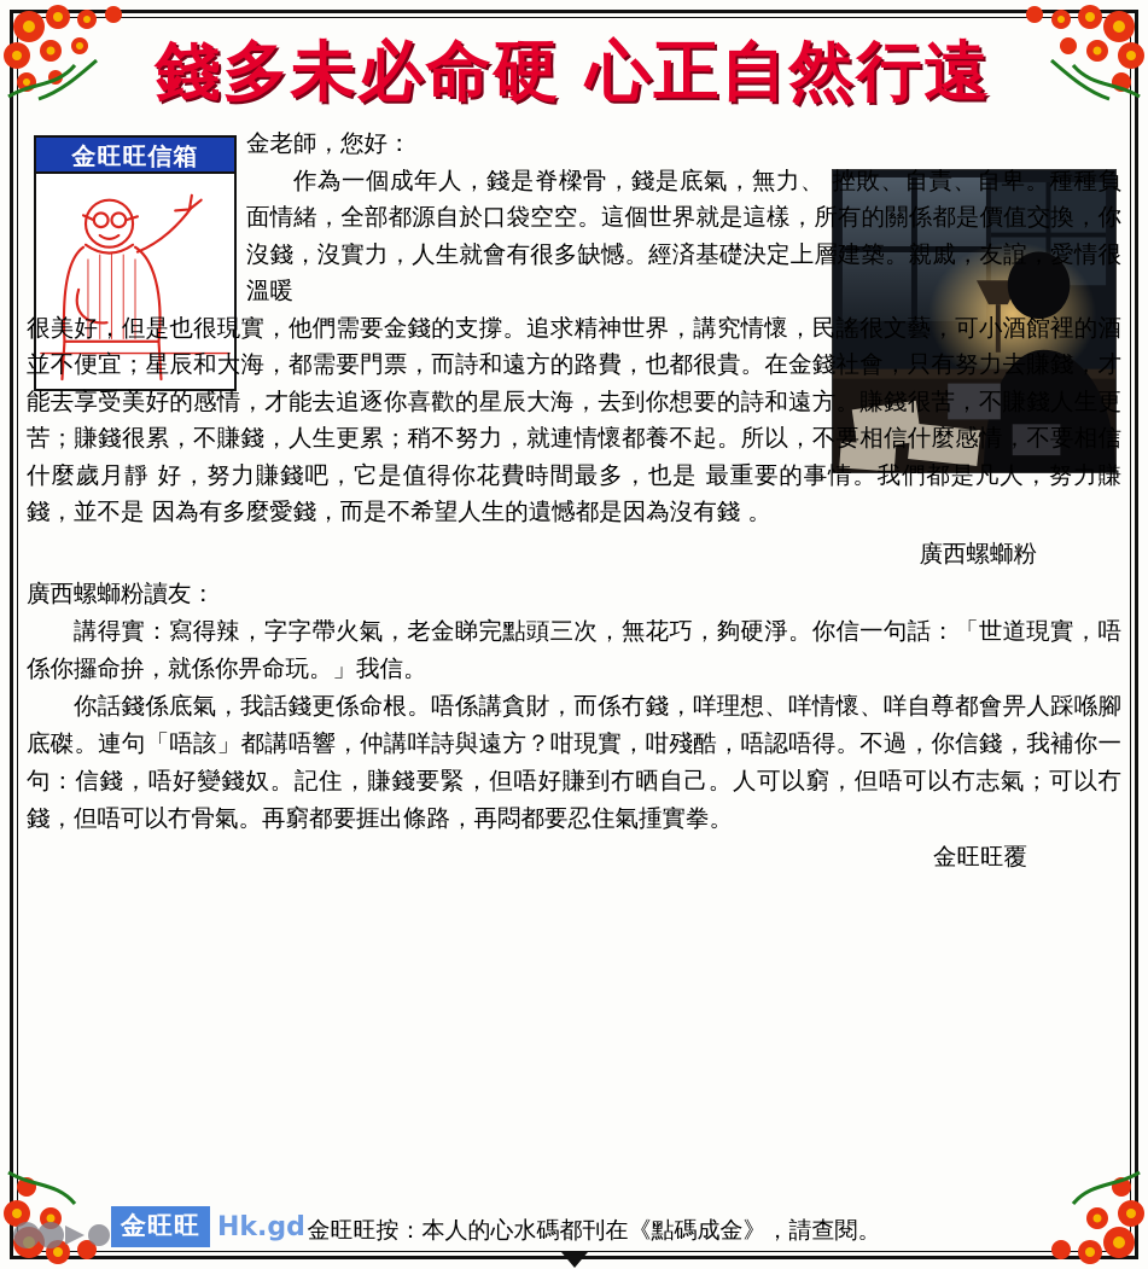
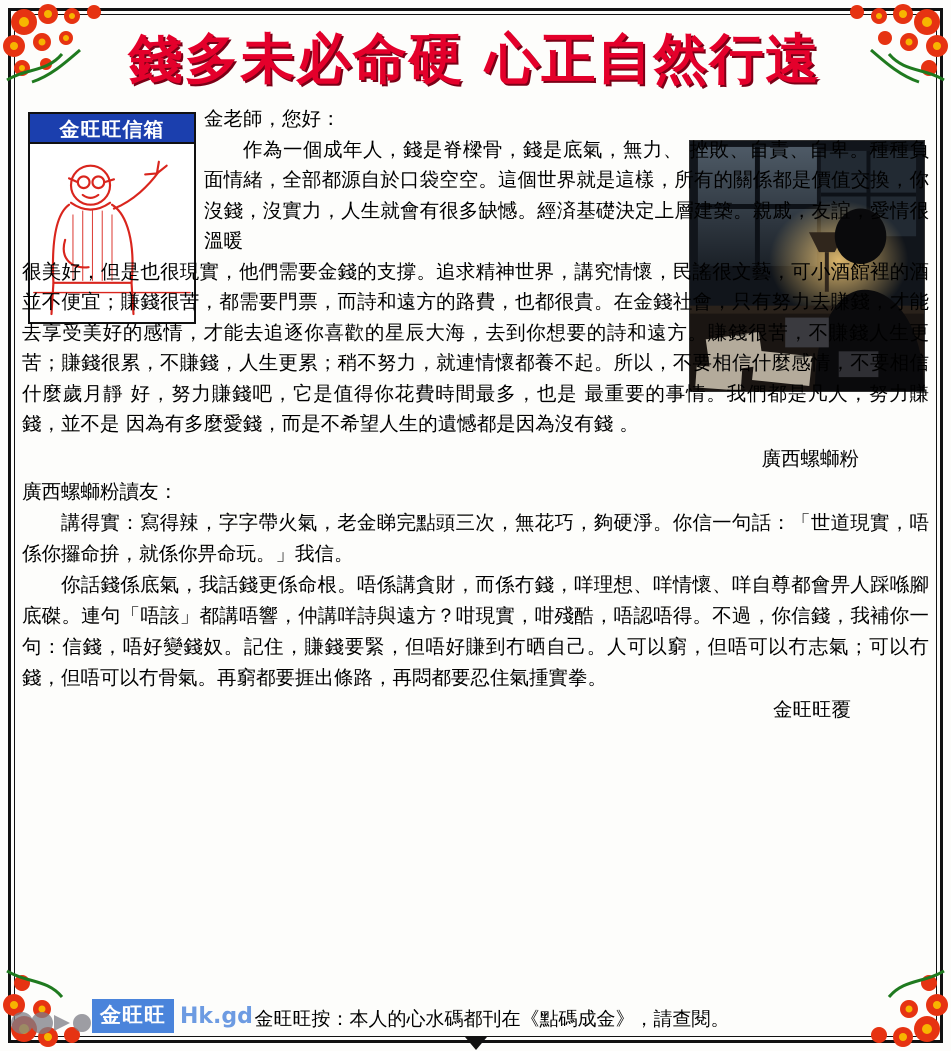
  錢多未必命硬 心正自然行遠
  金旺旺信箱
  金老師，您好：
  作為一個成年人，錢是脊樑骨，錢是底氣，無力、 挫敗、自責、自卑。種種負面情緒，全部都源自於口袋空空。這個世界就是這樣，所有的關係都是價值交換，你沒錢，沒實力，人生就會有很多缺憾。經済基礎決定上層建築。親戚，友誼，愛情很溫暖
- 很美好，但是也很現實，他們需要金錢的支撐。追求精神世界，講究情懷，民謠很文藝，可小酒館裡的酒並不便宜；星辰和大海，都需要門票，而詩和遠方的路費，也都很貴。在金錢社會，只有努力去賺錢，才能去享受美好的感情，才能去追逐你喜歡的星辰大海，去到你想要的詩和遠方。賺錢很苦，不賺錢人生更苦；賺錢很累，不賺錢，人生更累；稍不努力，就連情懷都養不起。所以，不要相信什麼感情，不要相信什麼歲月靜 好，努力賺錢吧，它是值得你花費時間最多，也是 最重要的事情。我們都是凡人，努力賺錢，並不是 因為有多麼愛錢，而是不希望人生的遺憾都是因為沒有錢 。
+ 很美好，但是也很現實，他們需要金錢的支撐。追求精神世界，講究情懷，民謠很文藝，可小酒館裡的酒並不便宜；賺錢很苦，都需要門票，而詩和遠方的路費，也都很貴。在金錢社會，只有努力去賺錢，才能去享受美好的感情，才能去追逐你喜歡的星辰大海，去到你想要的詩和遠方。賺錢很苦，不賺錢人生更苦；賺錢很累，不賺錢，人生更累；稍不努力，就連情懷都養不起。所以，不要相信什麼感情，不要相信什麼歲月靜 好，努力賺錢吧，它是值得你花費時間最多，也是 最重要的事情。我們都是凡人，努力賺錢，並不是 因為有多麼愛錢，而是不希望人生的遺憾都是因為沒有錢 。
  廣西螺螄粉
  廣西螺螄粉讀友：
  講得實：寫得辣，字字帶火氣，老金睇完點頭三次，無花巧，夠硬淨。你信一句話：「世道現實，唔係你攞命拚，就係你畀命玩。」我信。
  你話錢係底氣，我話錢更係命根。唔係講貪財，而係冇錢，咩理想、咩情懷、咩自尊都會畀人踩喺腳底磔。連句「唔該」都講唔響，仲講咩詩與遠方？咁現實，咁殘酷，唔認唔得。不過，你信錢，我補你一句：信錢，唔好變錢奴。記住，賺錢要緊，但唔好賺到冇晒自己。人可以窮，但唔可以冇志氣；可以冇錢，但唔可以冇骨氣。再窮都要捱出條路，再悶都要忍住氣揰實拳。
  金旺旺覆
  金旺旺按：本人的心水碼都刊在《點碼成金》，請查閱。
  金旺旺
  Hk.gd
